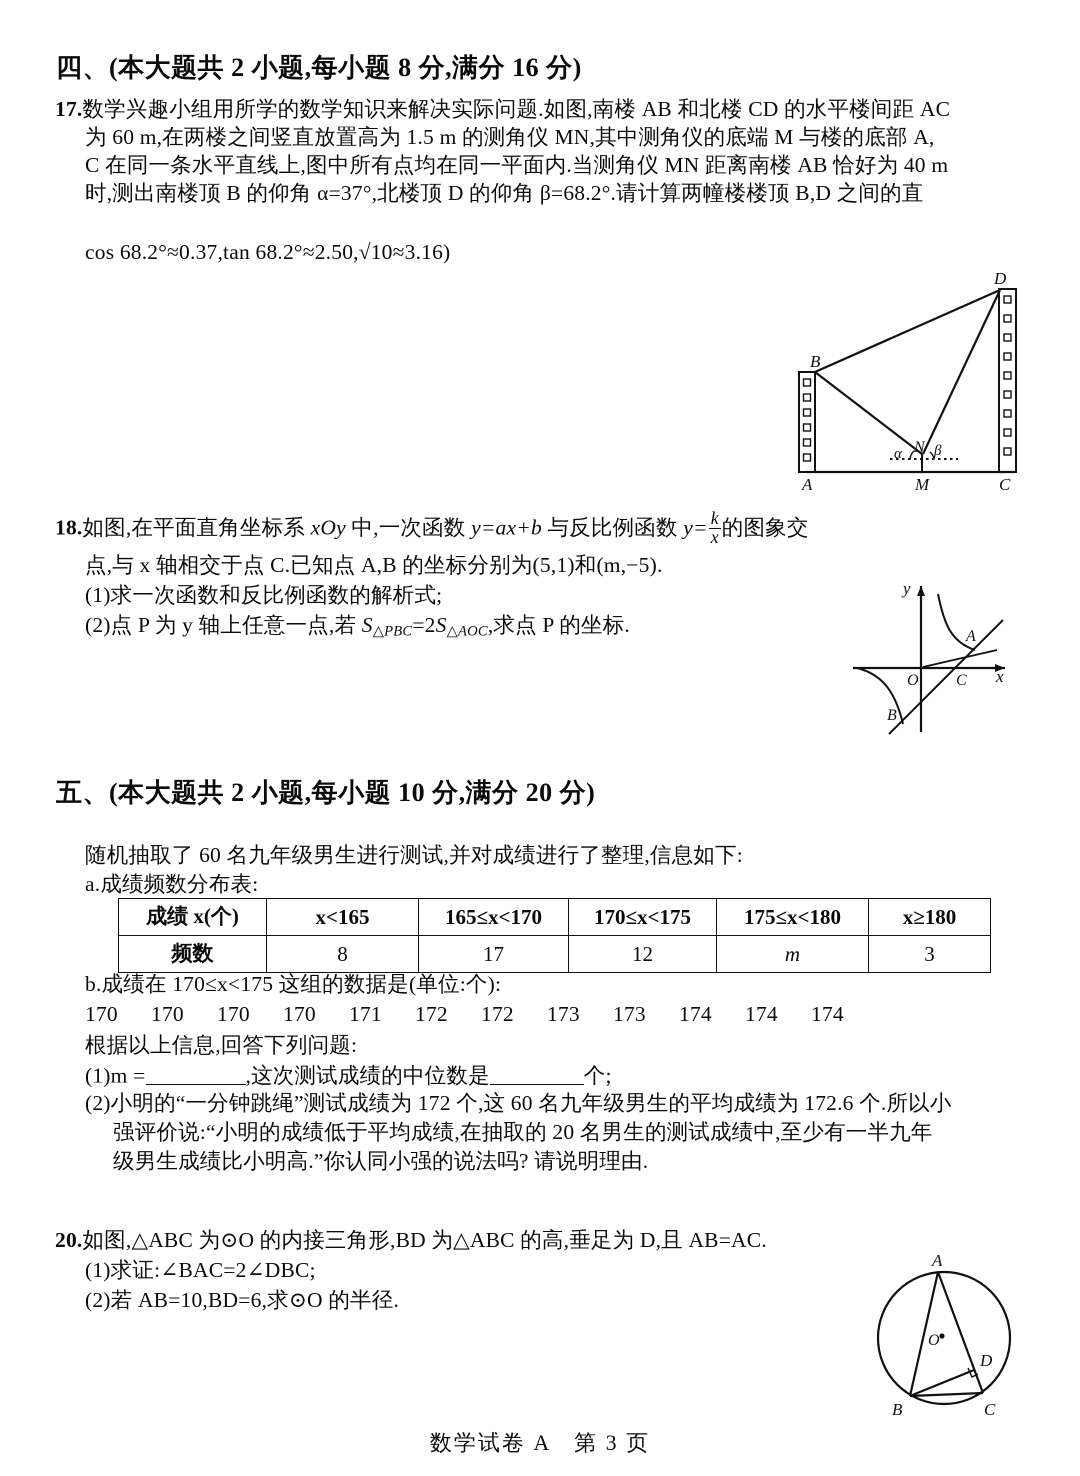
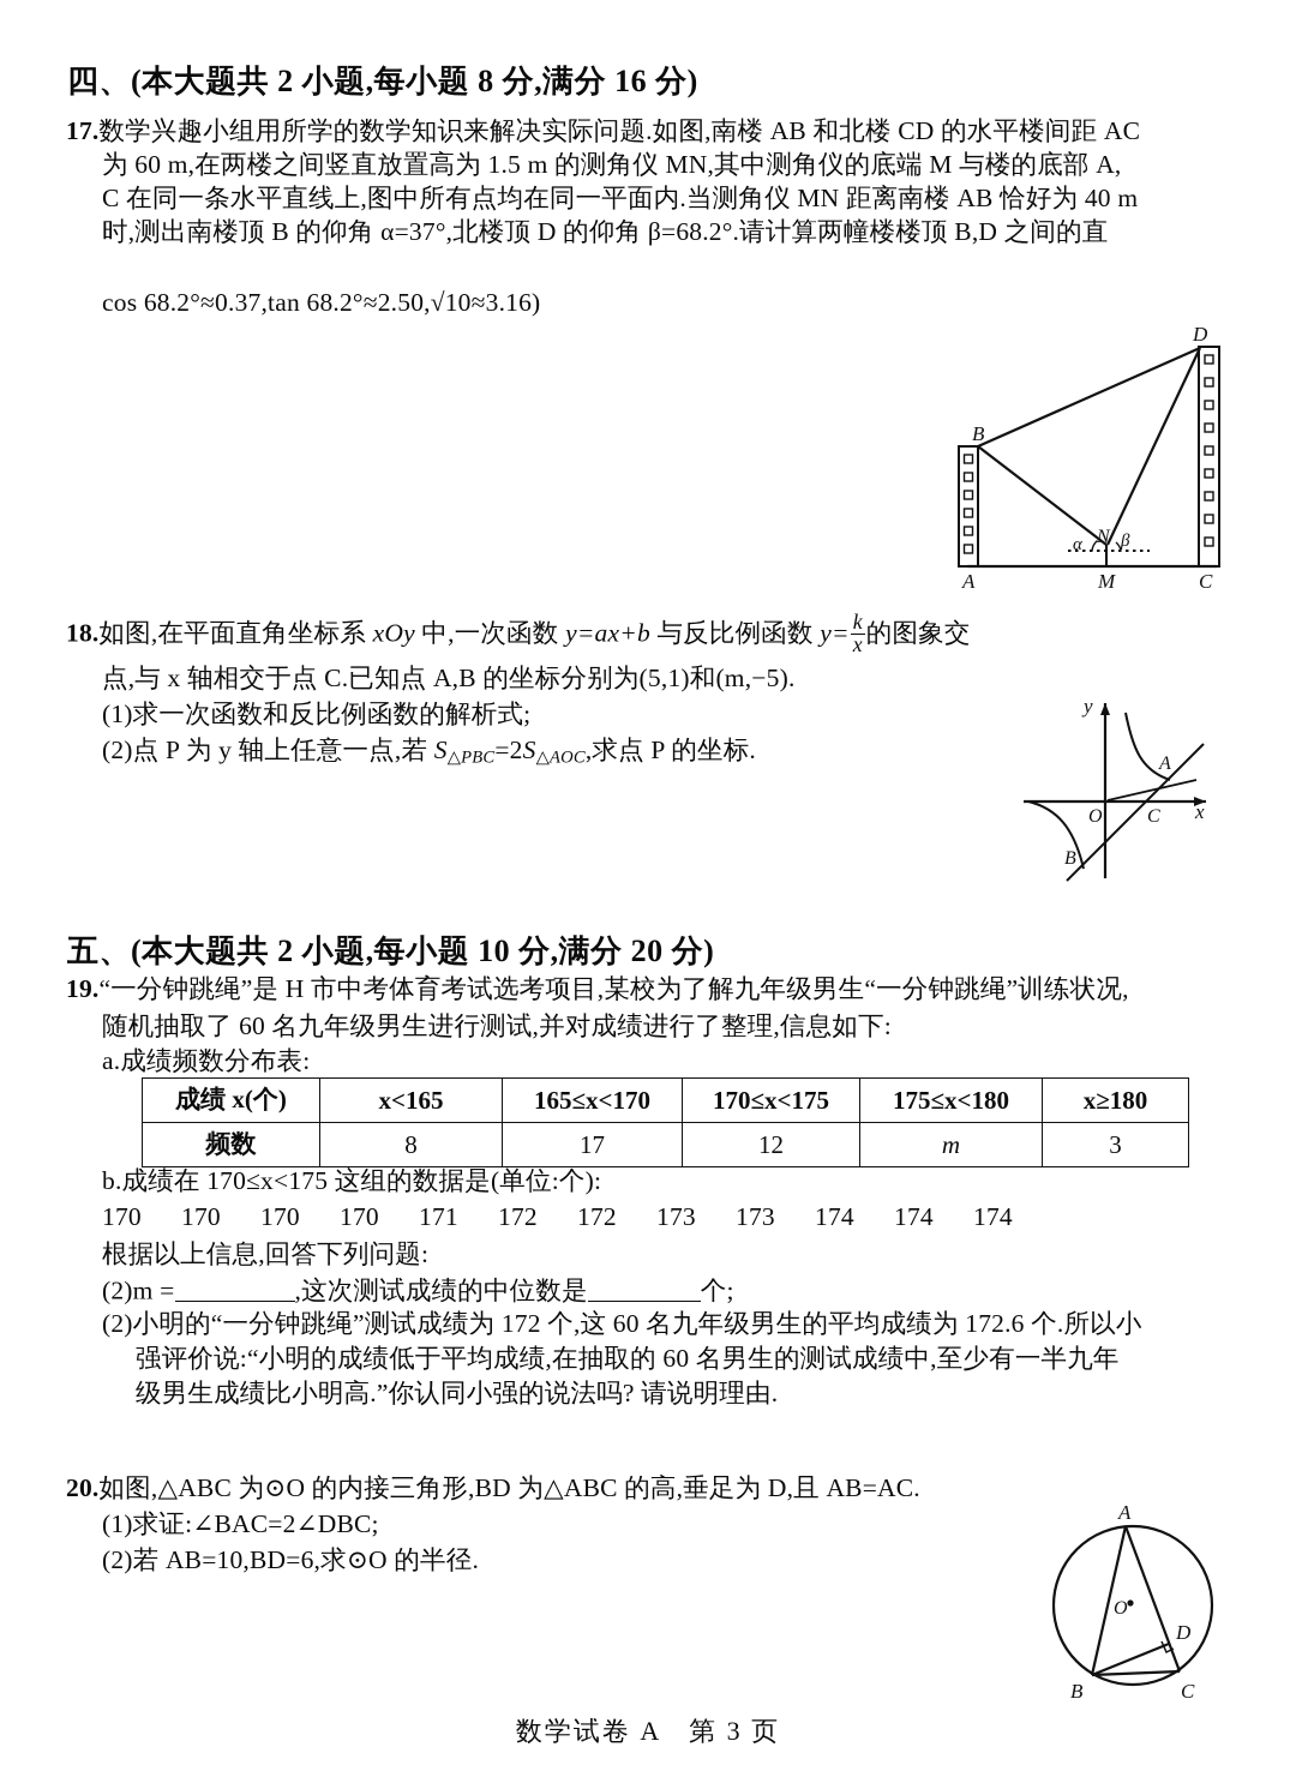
  四、(本大题共 2 小题,每小题 8 分,满分 16 分)
  17.数学兴趣小组用所学的数学知识来解决实际问题.如图,南楼 AB 和北楼 CD 的水平楼间距 AC
  为 60 m,在两楼之间竖直放置高为 1.5 m 的测角仪 MN,其中测角仪的底端 M 与楼的底部 A,
  C 在同一条水平直线上,图中所有点均在同一平面内.当测角仪 MN 距离南楼 AB 恰好为 40 m
  时,测出南楼顶 B 的仰角 α=37°,北楼顶 D 的仰角 β=68.2°.请计算两幢楼楼顶 B,D 之间的直
  cos 68.2°≈0.37,tan 68.2°≈2.50,√10≈3.16)
  B
  D
  A
  M
  C
  N
  α
  β
  18.如图,在平面直角坐标系 xOy 中,一次函数 y=ax+b 与反比例函数 y=
  k
  x
  的图象交
  点,与 x 轴相交于点 C.已知点 A,B 的坐标分别为(5,1)和(m,−5).
  (1)求一次函数和反比例函数的解析式;
  (2)点 P 为 y 轴上任意一点,若 S△PBC=2S△AOC,求点 P 的坐标.
  y
  x
  O
  A
  C
  B
  五、(本大题共 2 小题,每小题 10 分,满分 20 分)
+ 19.“一分钟跳绳”是 H 市中考体育考试选考项目,某校为了解九年级男生“一分钟跳绳”训练状况,
  随机抽取了 60 名九年级男生进行测试,并对成绩进行了整理,信息如下:
  a.成绩频数分布表:
  成绩 x(个)	x<165	165≤x<170	170≤x<175	175≤x<180	x≥180
  频数	8	17	12	m	3
  b.成绩在 170≤x<175 这组的数据是(单位:个):
  170 170 170 170 171 172 172 173 173 174 174 174
  根据以上信息,回答下列问题:
- (1)m = ,这次测试成绩的中位数是 个;
+ (2)m = ,这次测试成绩的中位数是 个;
  (2)小明的“一分钟跳绳”测试成绩为 172 个,这 60 名九年级男生的平均成绩为 172.6 个.所以小
- 强评价说:“小明的成绩低于平均成绩,在抽取的 20 名男生的测试成绩中,至少有一半九年
+ 强评价说:“小明的成绩低于平均成绩,在抽取的 60 名男生的测试成绩中,至少有一半九年
  级男生成绩比小明高.”你认同小强的说法吗? 请说明理由.
  20.如图,△ABC 为⊙O 的内接三角形,BD 为△ABC 的高,垂足为 D,且 AB=AC.
  (1)求证:∠BAC=2∠DBC;
  (2)若 AB=10,BD=6,求⊙O 的半径.
  A
  B
  C
  D
  O
  数学试卷 A 第 3 页
